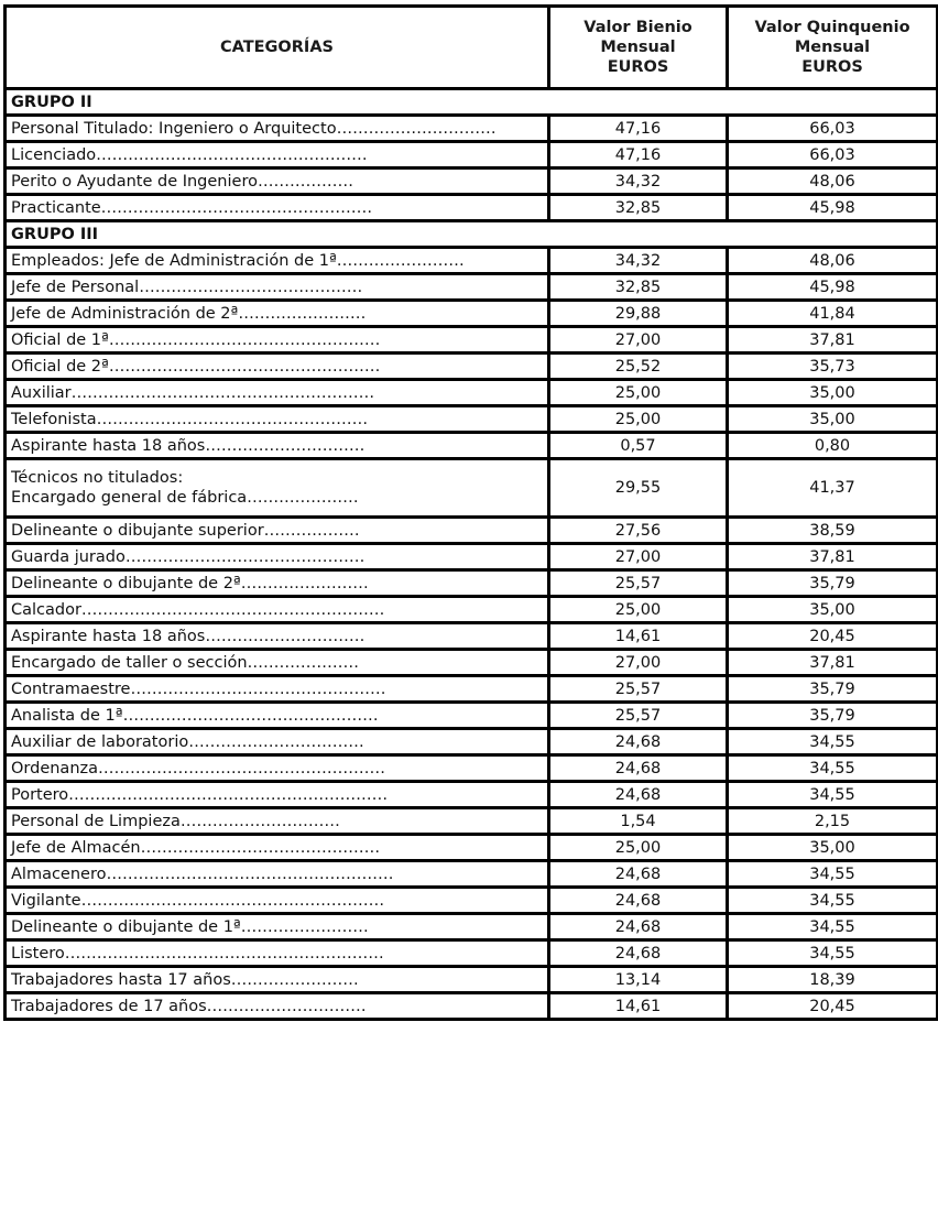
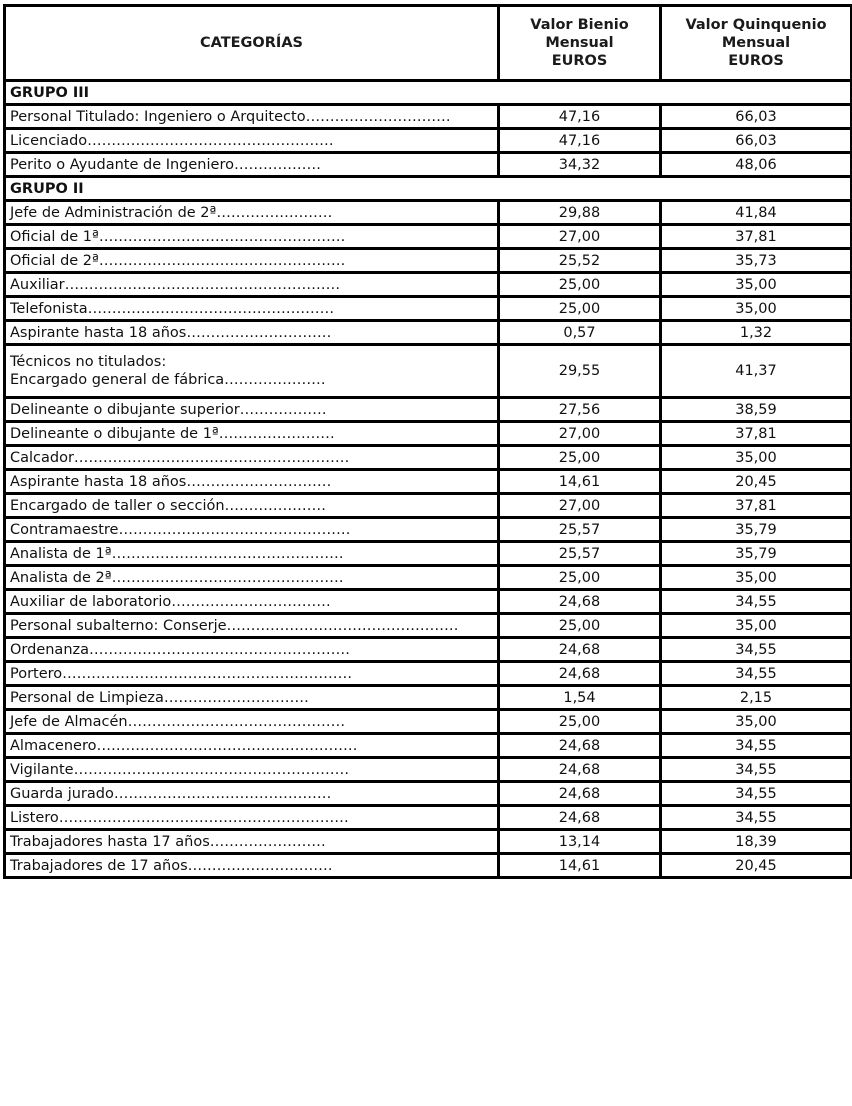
  CATEGORÍAS	Valor Bienio Mensual EUROS	Valor Quinquenio Mensual EUROS
- GRUPO II
+ GRUPO III
  Personal Titulado: Ingeniero o Arquitecto…………………………	47,16	66,03
  Licenciado……………………………………………	47,16	66,03
  Perito o Ayudante de Ingeniero………………	34,32	48,06
- Practicante……………………………………………	32,85	45,98
- GRUPO III
+ GRUPO II
- Empleados: Jefe de Administración de 1ª……………………	34,32	48,06
- Jefe de Personal……………………………………	32,85	45,98
  Jefe de Administración de 2ª……………………	29,88	41,84
  Oficial de 1ª……………………………………………	27,00	37,81
  Oficial de 2ª……………………………………………	25,52	35,73
  Auxiliar…………………………………………………	25,00	35,00
  Telefonista……………………………………………	25,00	35,00
- Aspirante hasta 18 años…………………………	0,57	0,80
+ Aspirante hasta 18 años…………………………	0,57	1,32
  Técnicos no titulados:Encargado general de fábrica…………………	29,55	41,37
  Delineante o dibujante superior………………	27,56	38,59
- Guarda jurado………………………………………	27,00	37,81
+ Delineante o dibujante de 1ª……………………	27,00	37,81
- Delineante o dibujante de 2ª……………………	25,57	35,79
  Calcador…………………………………………………	25,00	35,00
  Aspirante hasta 18 años…………………………	14,61	20,45
  Encargado de taller o sección…………………	27,00	37,81
  Contramaestre…………………………………………	25,57	35,79
  Analista de 1ª…………………………………………	25,57	35,79
+ Analista de 2ª…………………………………………	25,00	35,00
  Auxiliar de laboratorio……………………………	24,68	34,55
+ Personal subalterno: Conserje…………………………………………	25,00	35,00
  Ordenanza………………………………………………	24,68	34,55
  Portero……………………………………………………	24,68	34,55
  Personal de Limpieza…………………………	1,54	2,15
  Jefe de Almacén………………………………………	25,00	35,00
  Almacenero………………………………………………	24,68	34,55
  Vigilante…………………………………………………	24,68	34,55
- Delineante o dibujante de 1ª……………………	24,68	34,55
+ Guarda jurado………………………………………	24,68	34,55
  Listero……………………………………………………	24,68	34,55
  Trabajadores hasta 17 años……………………	13,14	18,39
  Trabajadores de 17 años…………………………	14,61	20,45
